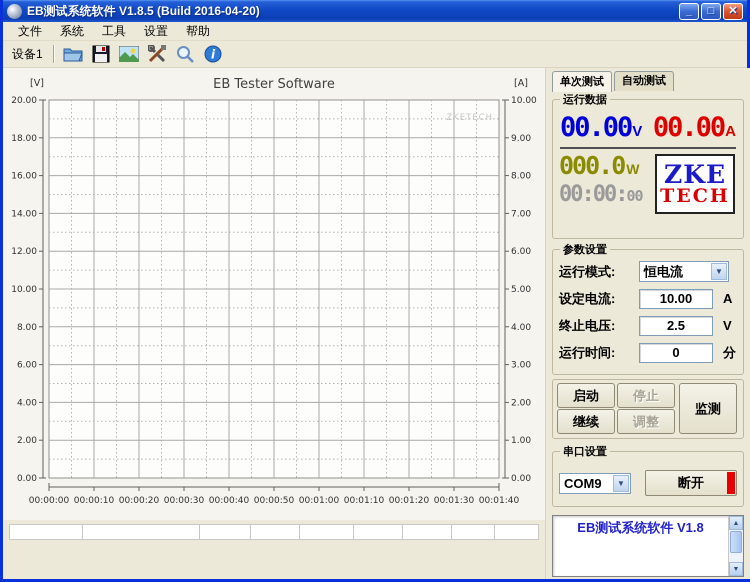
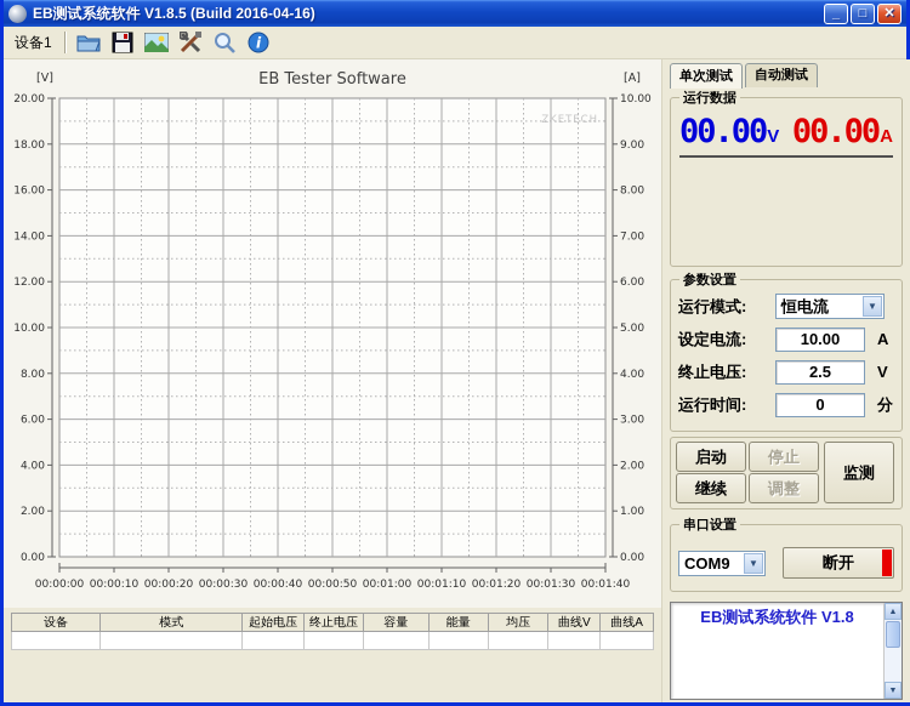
- EB测试系统软件 V1.8.5 (Build 2016-04-20)
+ EB测试系统软件 V1.8.5 (Build 2016-04-16)
  _
  □
  ✕
- 文件
- 系统
- 工具
- 设置
- 帮助
  设备1
  i
  20.00
  10.00
  18.00
  9.00
  16.00
  8.00
  14.00
  7.00
  12.00
  6.00
  10.00
  5.00
  8.00
  4.00
  6.00
  3.00
  4.00
  2.00
  2.00
  1.00
  0.00
  0.00
  00:00:00
  00:00:10
  00:00:20
  00:00:30
  00:00:40
  00:00:50
  00:01:00
  00:01:10
  00:01:20
  00:01:30
  00:01:40
  EB Tester Software
  [V]
  [A]
  ZKETECH
+ 设备	模式	起始电压	终止电压	容量	能量	均压	曲线V	曲线A
  单次测试
  自动测试
  运行数据
  00.00
  V
  00.00
  A
- 000.0
- W
- 00:00:
- 00
- ZKE
- TECH
  参数设置
  运行模式:
  恒电流
  ▼
  设定电流:
  10.00
  A
  终止电压:
  2.5
  V
  运行时间:
  0
  分
  启动
  停止
  继续
  调整
  监测
  串口设置
  COM9
  ▼
  断开
  EB测试系统软件 V1.8
